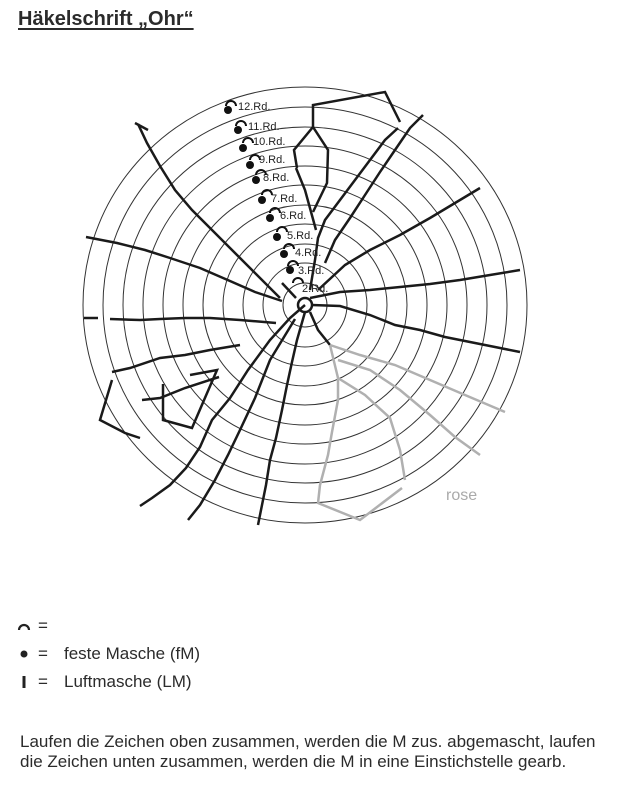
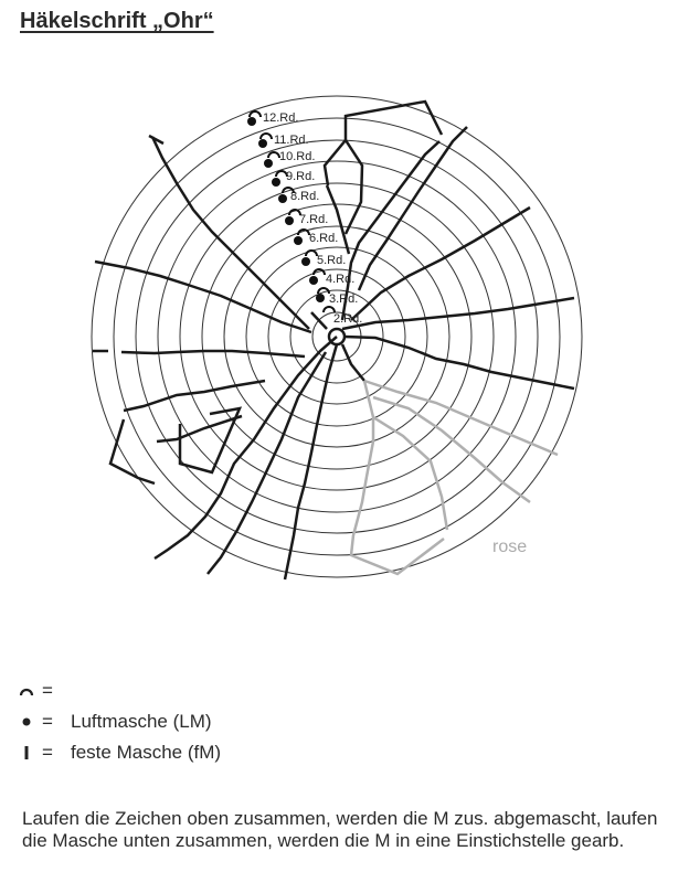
  Häkelschrift „Ohr“
  12.Rd.
  11.Rd.
  10.Rd.
  9.Rd.
  8.Rd.
  7.Rd.
  6.Rd.
  5.Rd.
  4.Rd.
  3.Rd.
  2.Rd.
  rose
  =
  =
- feste Masche (fM)
+ Luftmasche (LM)
  =
- Luftmasche (LM)
+ feste Masche (fM)
- Laufen die Zeichen oben zusammen, werden die M zus. abgemascht, laufen die Zeichen unten zusammen, werden die M in eine Einstichstelle gearb.
+ Laufen die Zeichen oben zusammen, werden die M zus. abgemascht, laufen die Masche unten zusammen, werden die M in eine Einstichstelle gearb.
